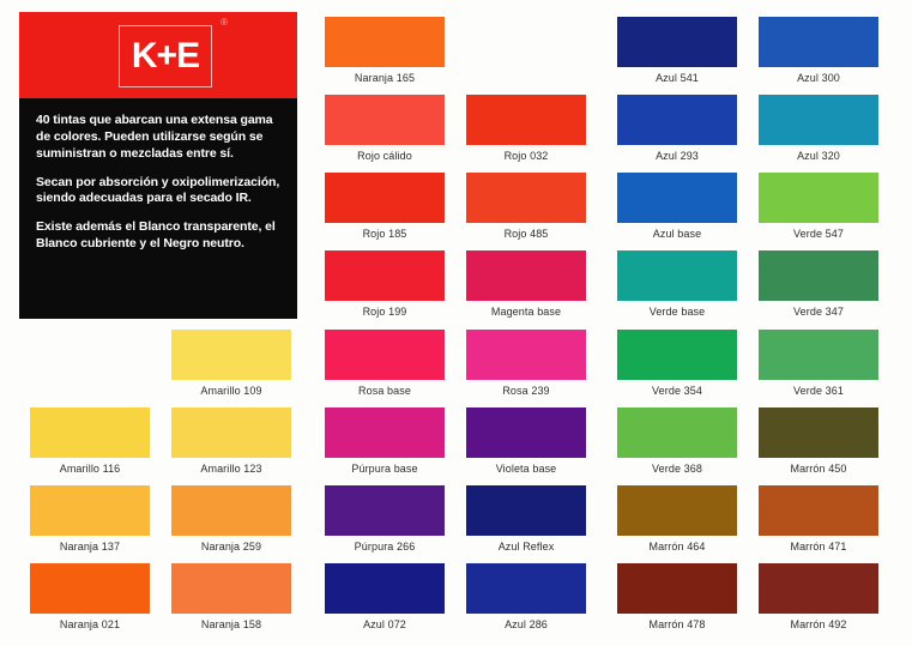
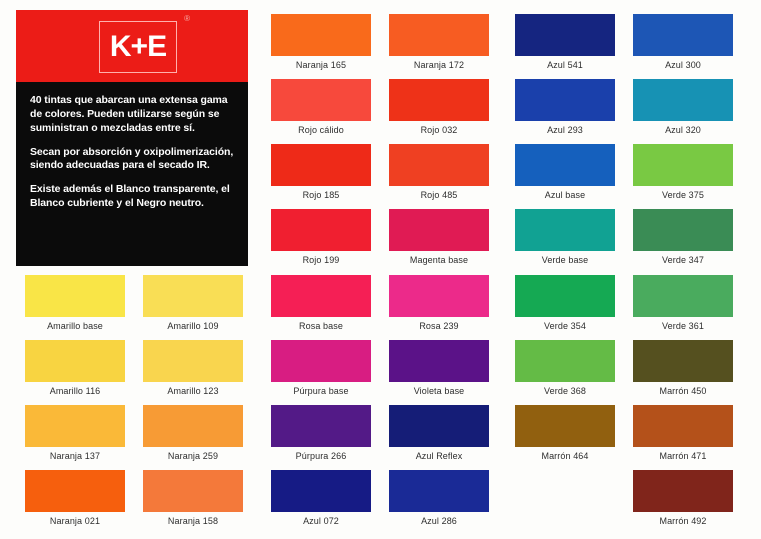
  K+E
  ®
  40 tintas que abarcan una extensa gama de colores. Pueden utilizarse según se suministran o mezcladas entre sí.
  Secan por absorción y oxipolimerización, siendo adecuadas para el secado IR.
  Existe además el Blanco transparente, el Blanco cubriente y el Negro neutro.
+ Amarillo base
  Amarillo 109
  Amarillo 116
  Amarillo 123
  Naranja 137
  Naranja 259
  Naranja 021
  Naranja 158
  Naranja 165
+ Naranja 172
  Rojo cálido
  Rojo 032
  Rojo 185
  Rojo 485
  Rojo 199
  Magenta base
  Rosa base
  Rosa 239
  Púrpura base
  Violeta base
  Púrpura 266
  Azul Reflex
  Azul 072
  Azul 286
  Azul 541
  Azul 300
  Azul 293
  Azul 320
  Azul base
- Verde 547
+ Verde 375
  Verde base
  Verde 347
  Verde 354
  Verde 361
  Verde 368
  Marrón 450
  Marrón 464
  Marrón 471
- Marrón 478
  Marrón 492
